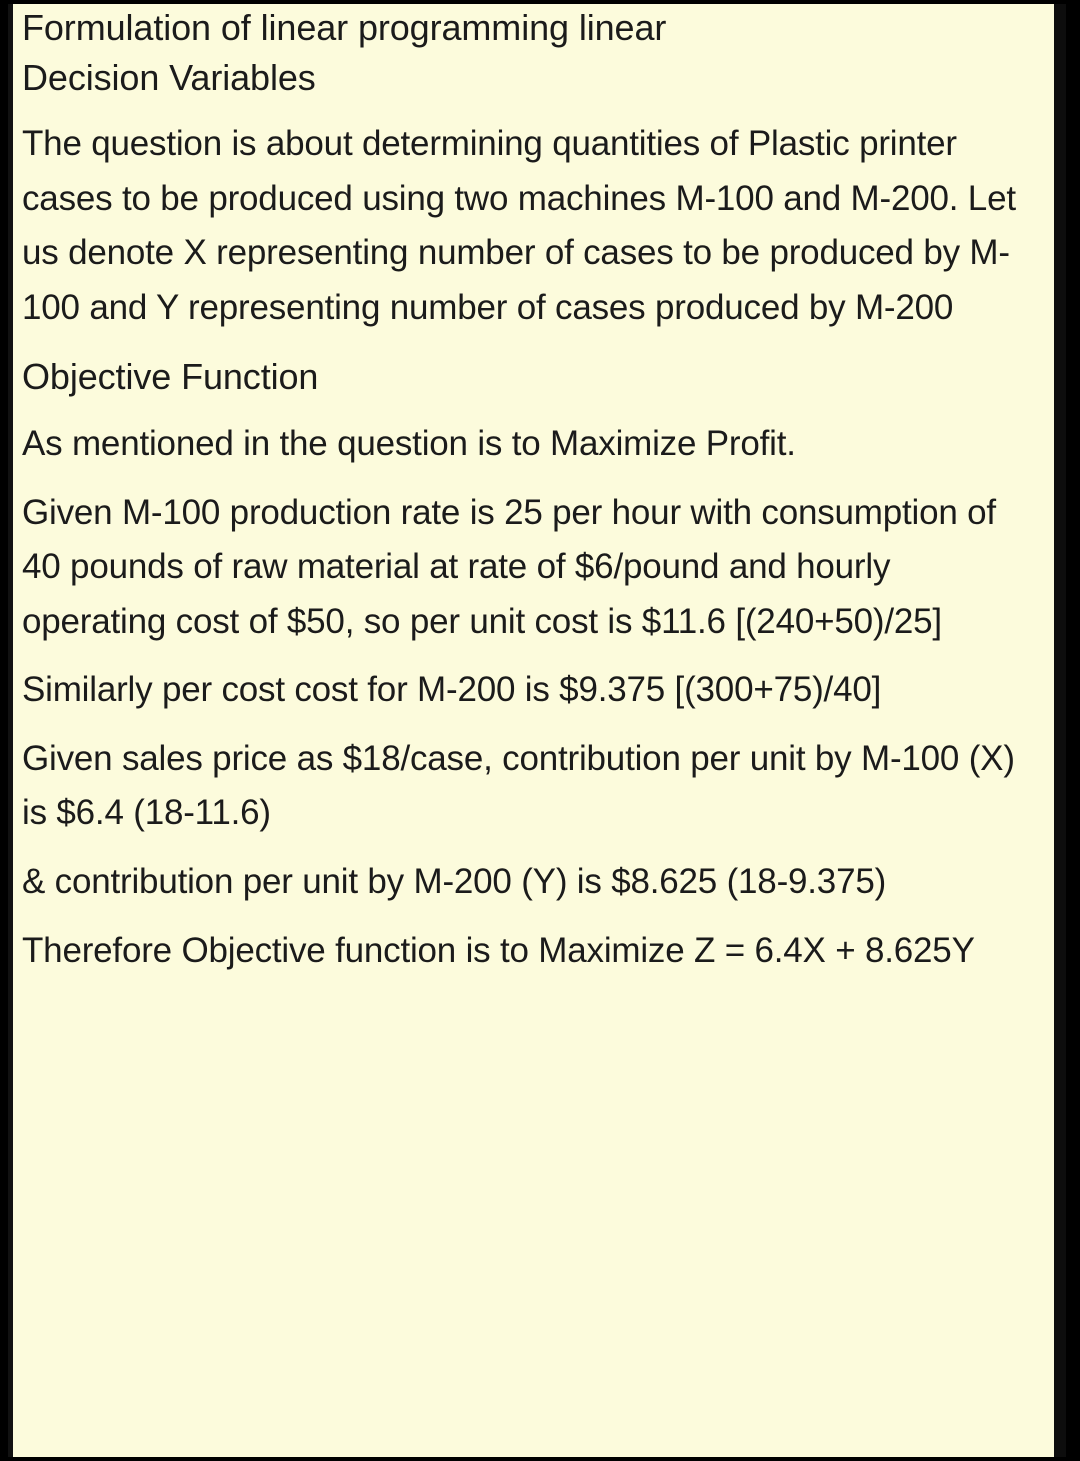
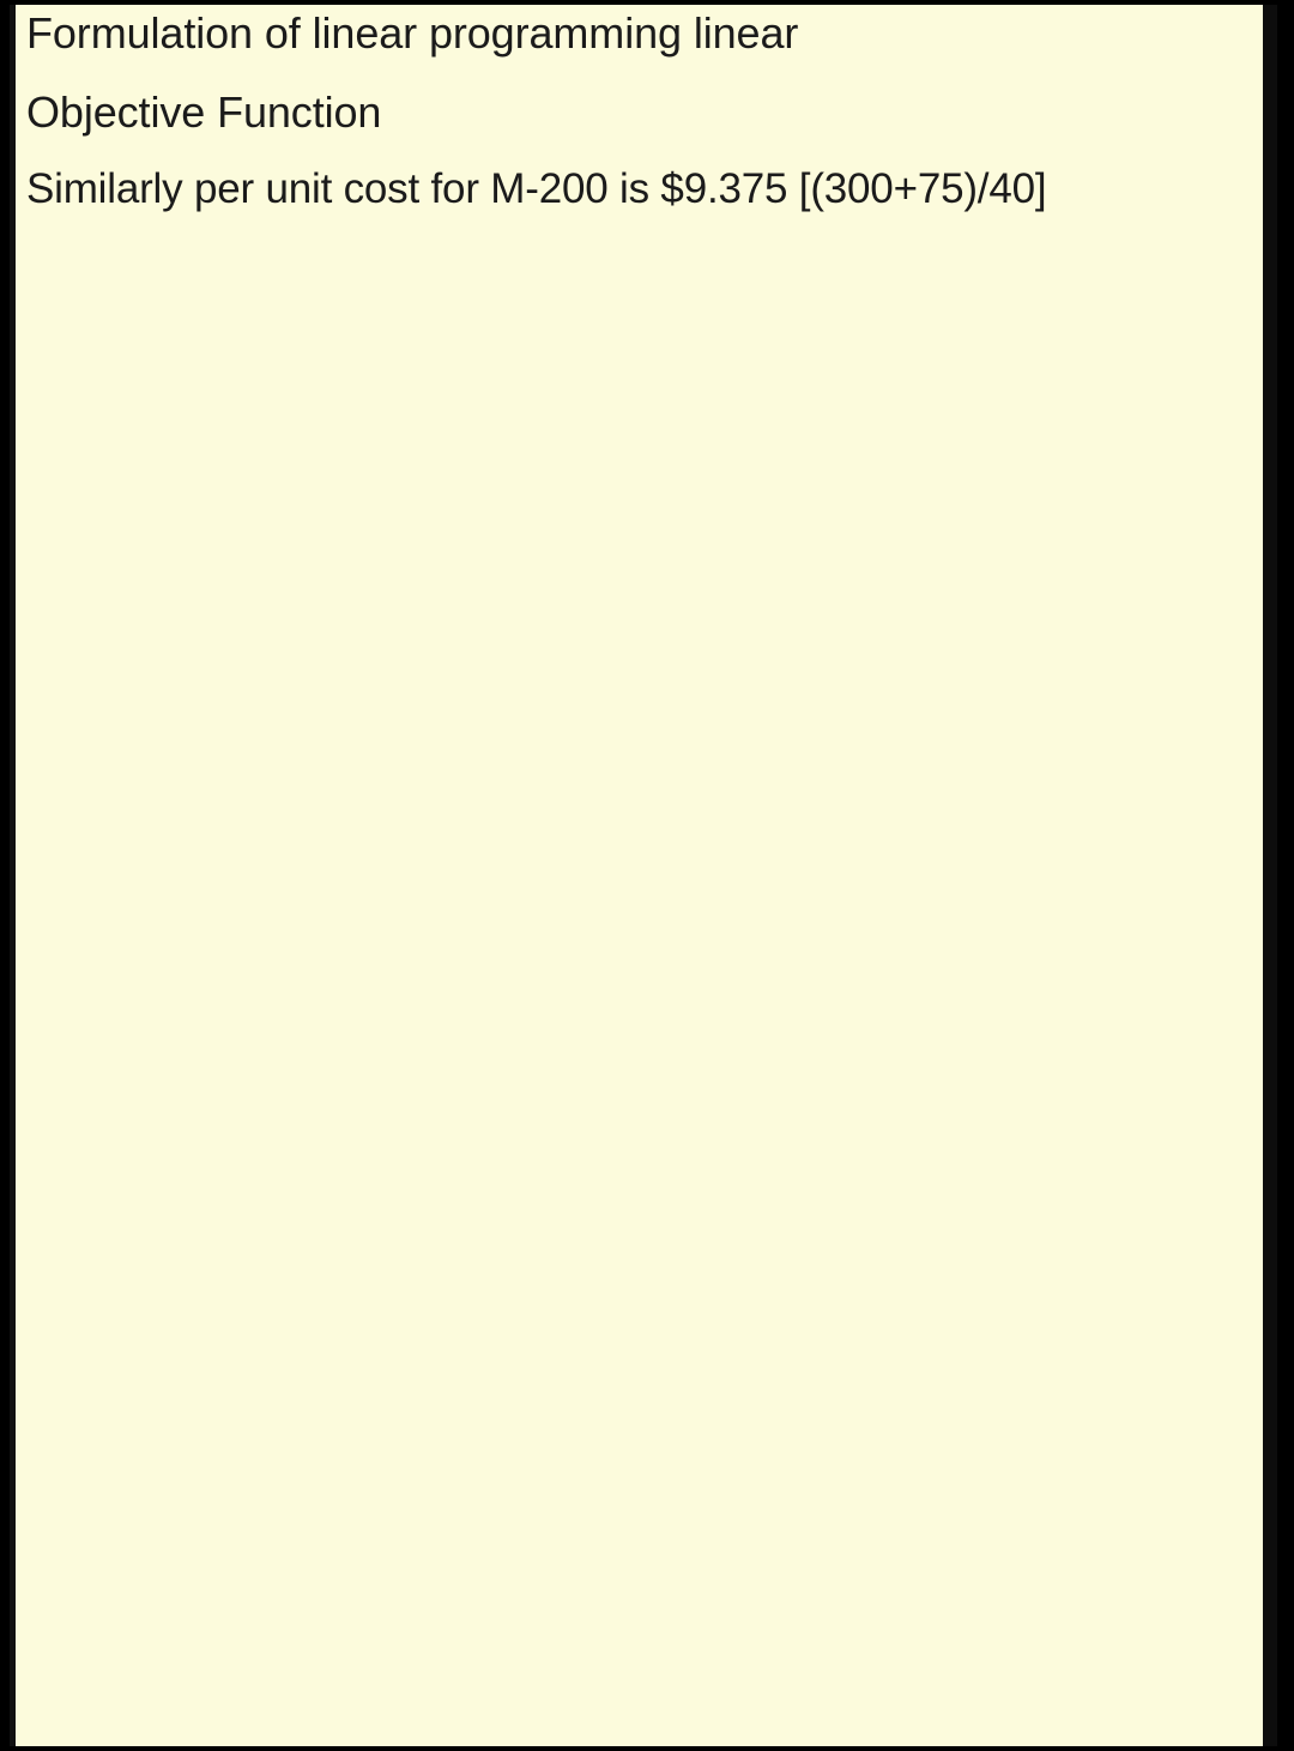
  Formulation of linear programming linear
- Decision Variables
- The question is about determining quantities of Plastic printer cases to be produced using two machines M-100 and M-200. Let us denote X representing number of cases to be produced by M-100 and Y representing number of cases produced by M-200
  Objective Function
- As mentioned in the question is to Maximize Profit.
- Given M-100 production rate is 25 per hour with consumption of 40 pounds of raw material at rate of $6/pound and hourly operating cost of $50, so per unit cost is $11.6 [(240+50)/25]
- Similarly per cost cost for M-200 is $9.375 [(300+75)/40]
+ Similarly per unit cost for M-200 is $9.375 [(300+75)/40]
- Given sales price as $18/case, contribution per unit by M-100 (X) is $6.4 (18-11.6)
- & contribution per unit by M-200 (Y) is $8.625 (18-9.375)
- Therefore Objective function is to Maximize Z = 6.4X + 8.625Y
